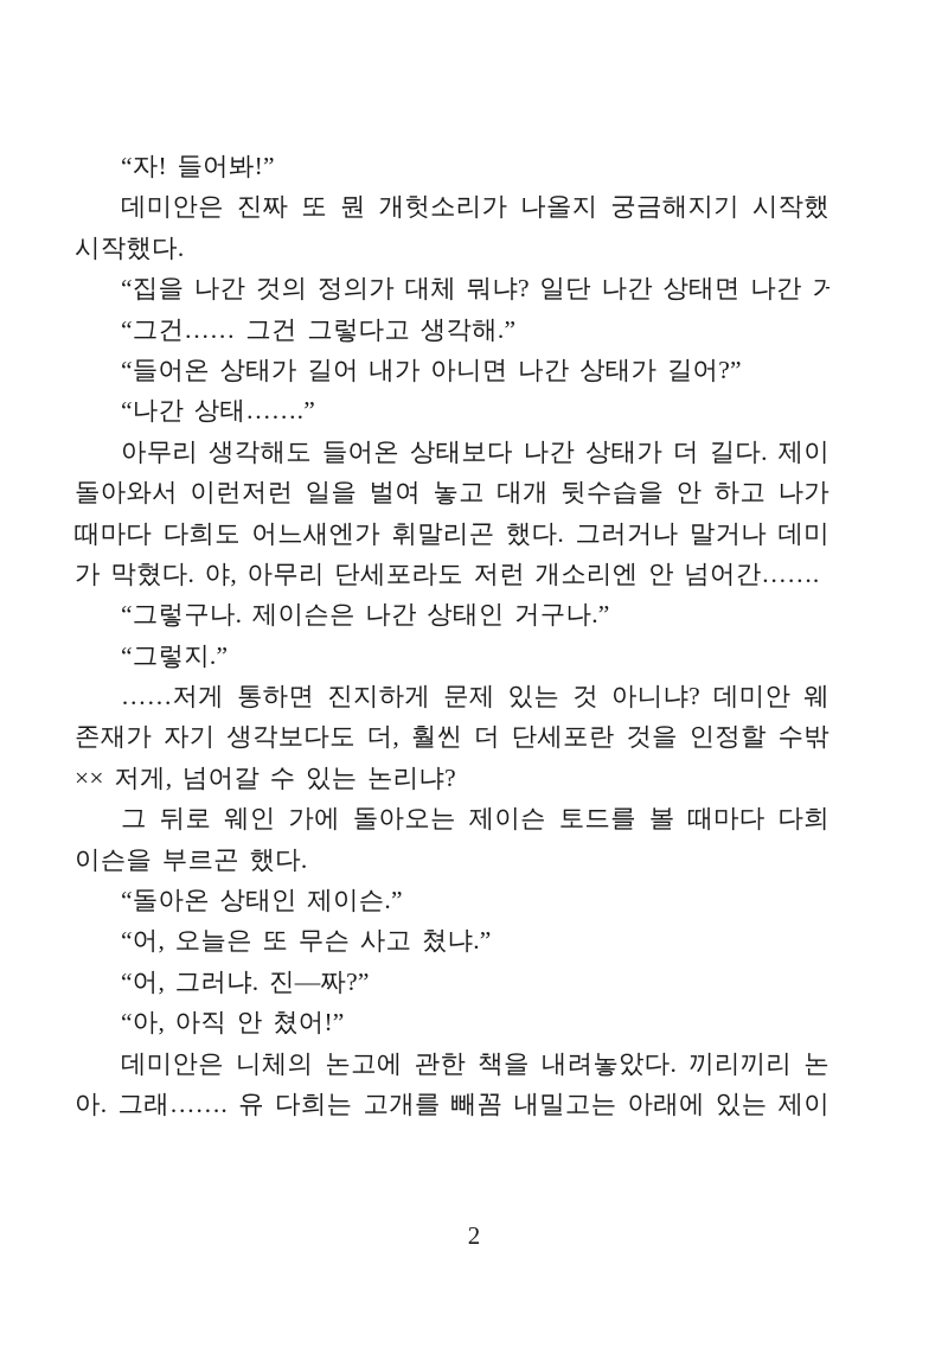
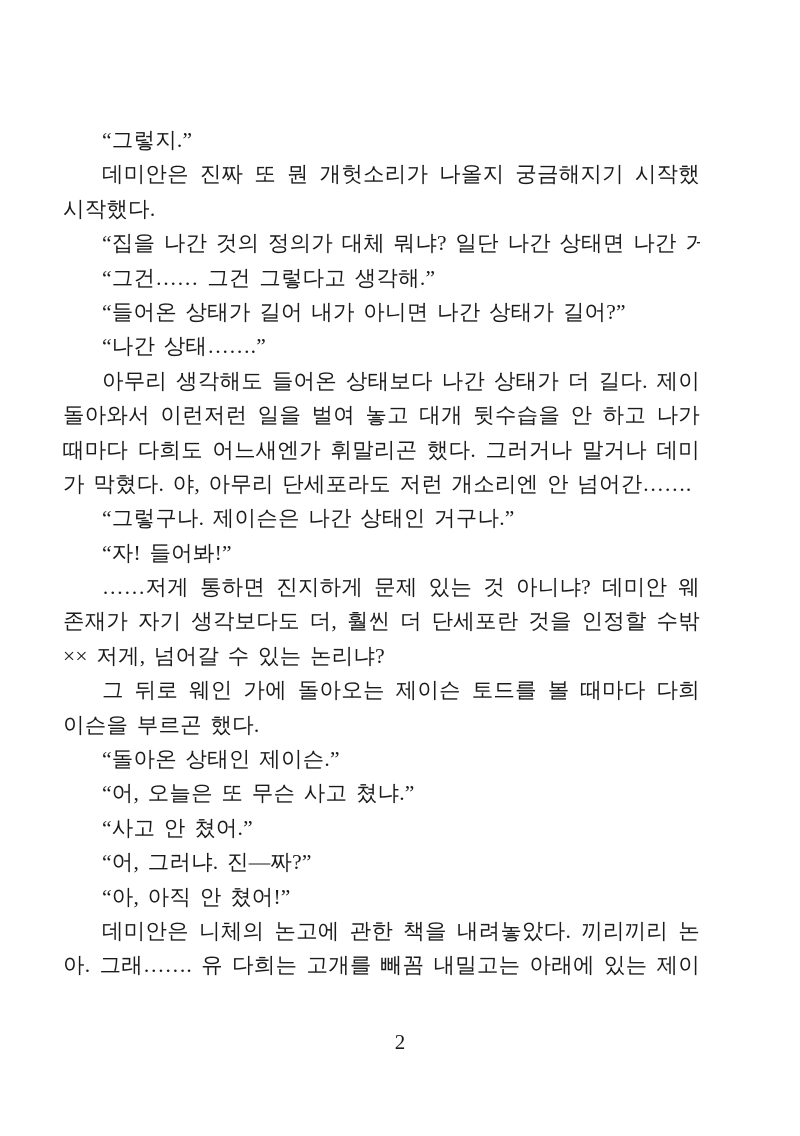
- “자! 들어봐!”
+ “그렇지.”
  데미안은 진짜 또 뭔 개헛소리가 나올지 궁금해지기 시작했
  시작했다.
  “집을 나간 것의 정의가 대체 뭐냐? 일단 나간 상태면 나간 거
  “그건…… 그건 그렇다고 생각해.”
  “들어온 상태가 길어 내가 아니면 나간 상태가 길어?”
  “나간 상태…….”
  아무리 생각해도 들어온 상태보다 나간 상태가 더 길다. 제이
  돌아와서 이런저런 일을 벌여 놓고 대개 뒷수습을 안 하고 나가
  때마다 다희도 어느새엔가 휘말리곤 했다. 그러거나 말거나 데미
  가 막혔다. 야, 아무리 단세포라도 저런 개소리엔 안 넘어간…….
  “그렇구나. 제이슨은 나간 상태인 거구나.”
- “그렇지.”
+ “자! 들어봐!”
  ……저게 통하면 진지하게 문제 있는 것 아니냐? 데미안 웨
  존재가 자기 생각보다도 더, 훨씬 더 단세포란 것을 인정할 수밖
  ×× 저게, 넘어갈 수 있는 논리냐?
  그 뒤로 웨인 가에 돌아오는 제이슨 토드를 볼 때마다 다희
  이슨을 부르곤 했다.
  “돌아온 상태인 제이슨.”
  “어, 오늘은 또 무슨 사고 쳤냐.”
+ “사고 안 쳤어.”
  “어, 그러냐. 진—짜?”
  “아, 아직 안 쳤어!”
  데미안은 니체의 논고에 관한 책을 내려놓았다. 끼리끼리 논
  아. 그래……. 유 다희는 고개를 빼꼼 내밀고는 아래에 있는 제이
  2
